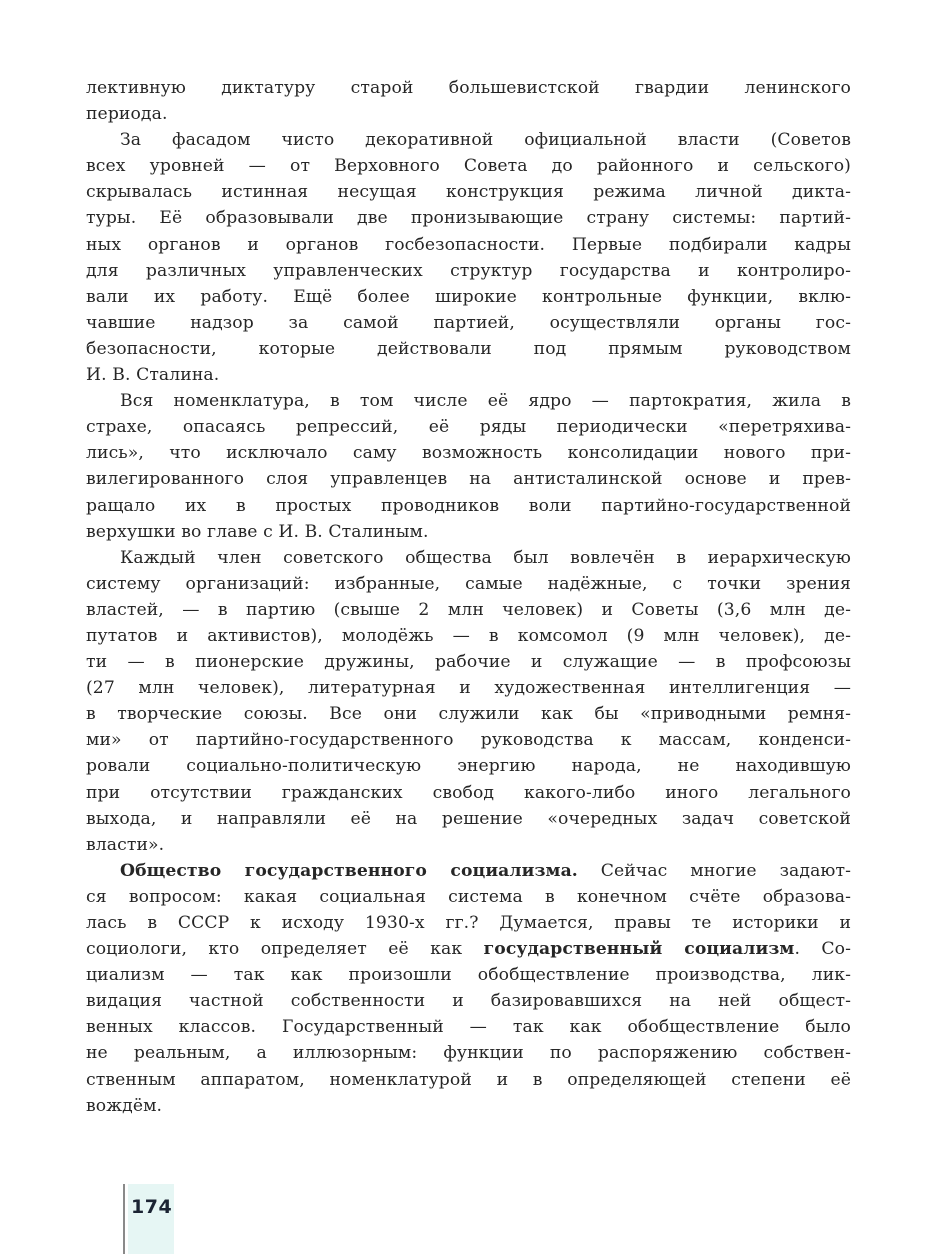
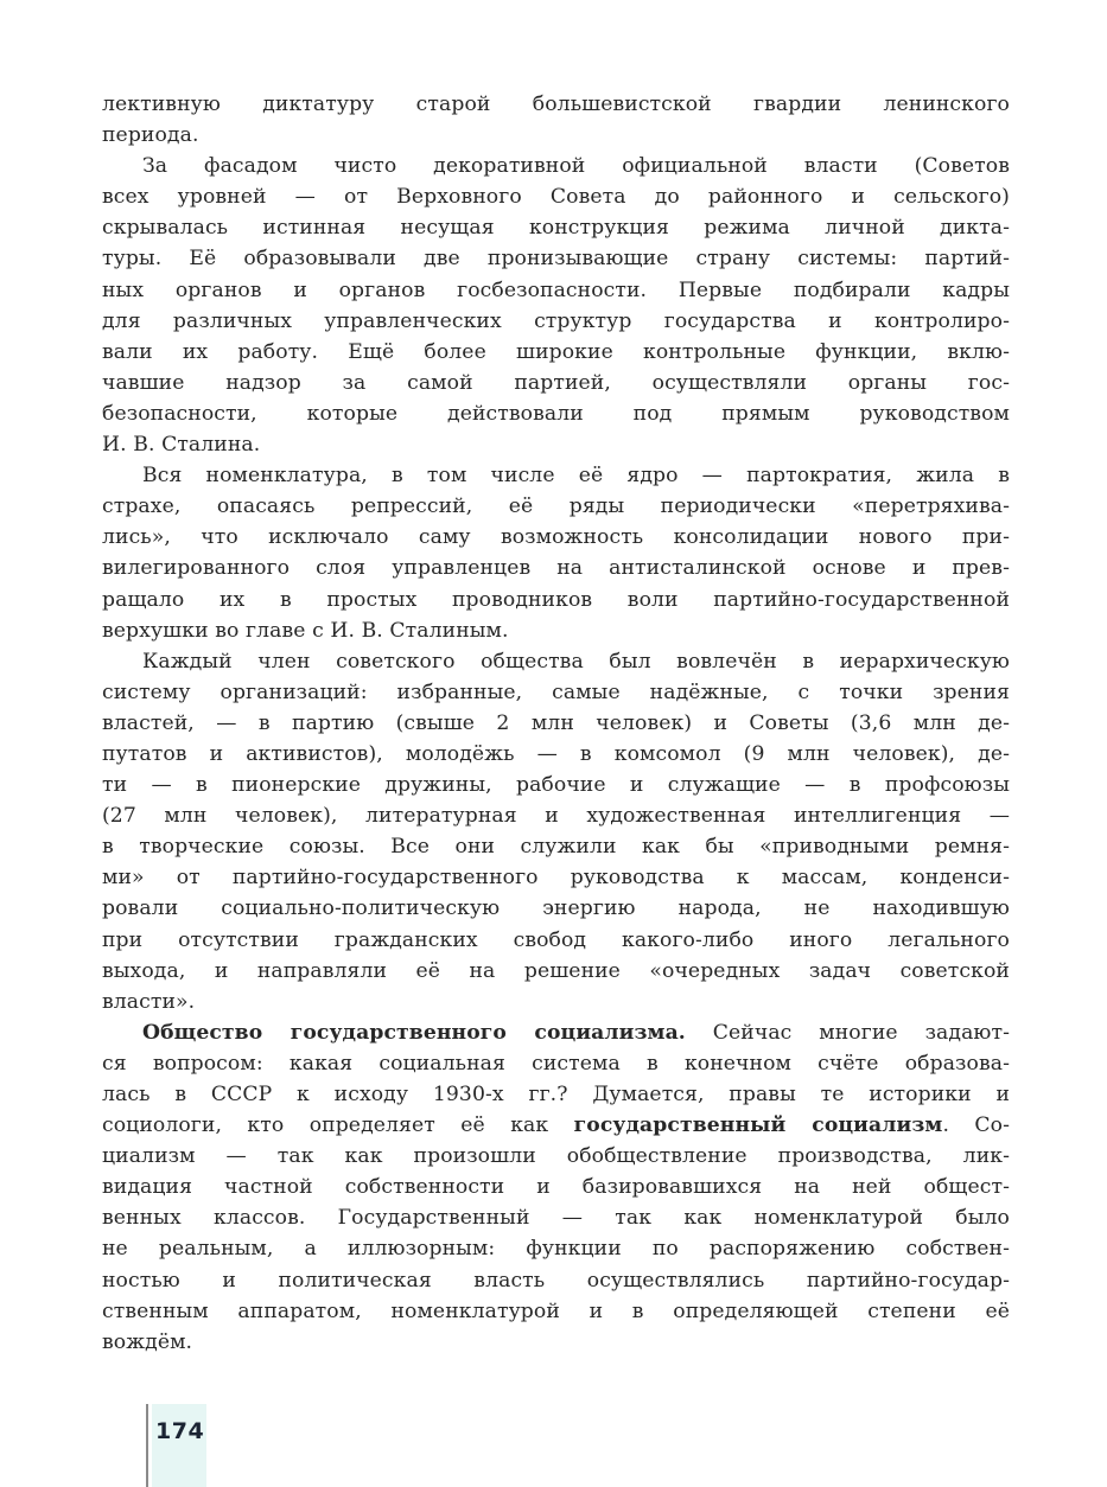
  лективную диктатуру старой большевистской гвардии ленинского
  периода.
  За фасадом чисто декоративной официальной власти (Советов
  всех уровней — от Верховного Совета до районного и сельского)
  скрывалась истинная несущая конструкция режима личной дикта-
  туры. Её образовывали две пронизывающие страну системы: партий-
  ных органов и органов госбезопасности. Первые подбирали кадры
  для различных управленческих структур государства и контролиро-
  вали их работу. Ещё более широкие контрольные функции, вклю-
  чавшие надзор за самой партией, осуществляли органы гос-
  безопасности, которые действовали под прямым руководством
  И. В. Сталина.
  Вся номенклатура, в том числе её ядро — партократия, жила в
  страхе, опасаясь репрессий, её ряды периодически «перетряхива-
  лись», что исключало саму возможность консолидации нового при-
  вилегированного слоя управленцев на антисталинской основе и прев-
  ращало их в простых проводников воли партийно-государственной
  верхушки во главе с И. В. Сталиным.
  Каждый член советского общества был вовлечён в иерархическую
  систему организаций: избранные, самые надёжные, с точки зрения
  властей, — в партию (свыше 2 млн человек) и Советы (3,6 млн де-
  путатов и активистов), молодёжь — в комсомол (9 млн человек), де-
  ти — в пионерские дружины, рабочие и служащие — в профсоюзы
  (27 млн человек), литературная и художественная интеллигенция —
  в творческие союзы. Все они служили как бы «приводными ремня-
  ми» от партийно-государственного руководства к массам, конденси-
  ровали социально-политическую энергию народа, не находившую
  при отсутствии гражданских свобод какого-либо иного легального
  выхода, и направляли её на решение «очередных задач советской
  власти».
  Общество государственного социализма. Сейчас многие задают-
  ся вопросом: какая социальная система в конечном счёте образова-
  лась в СССР к исходу 1930-х гг.? Думается, правы те историки и
  социологи, кто определяет её как государственный социализм. Со-
  циализм — так как произошли обобществление производства, лик-
  видация частной собственности и базировавшихся на ней общест-
- венных классов. Государственный — так как обобществление было
+ венных классов. Государственный — так как номенклатурой было
  не реальным, а иллюзорным: функции по распоряжению собствен-
+ ностью и политическая власть осуществлялись партийно-государ-
  ственным аппаратом, номенклатурой и в определяющей степени её
  вождём.
  174
